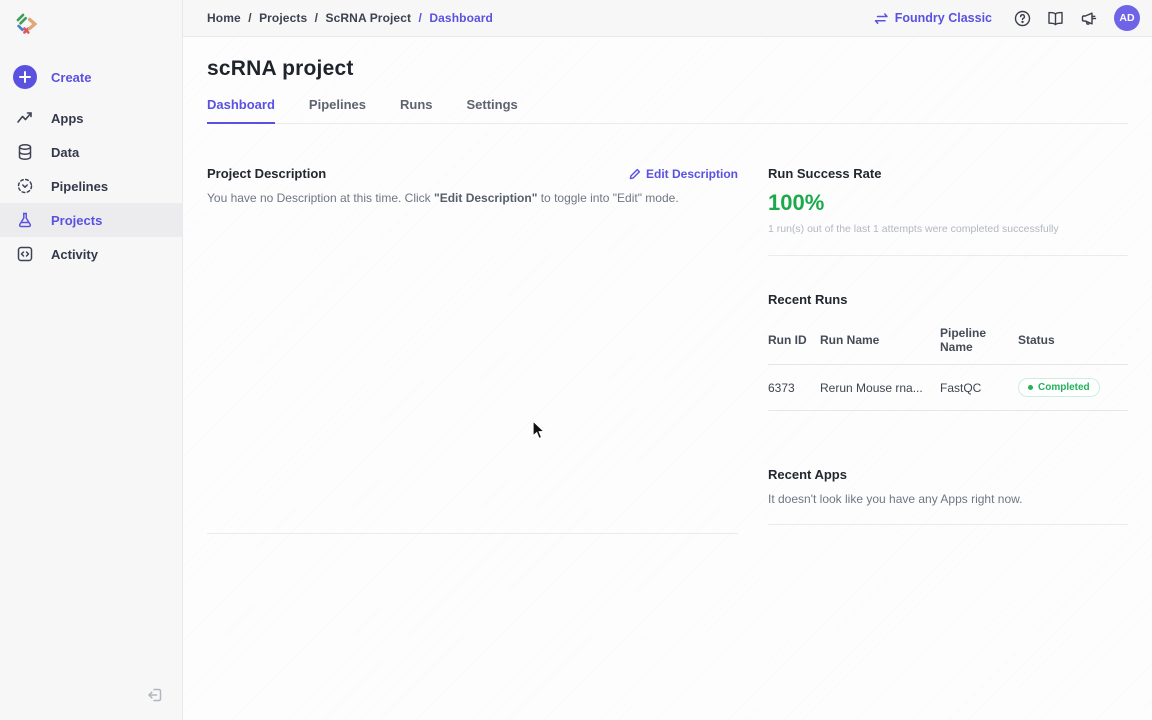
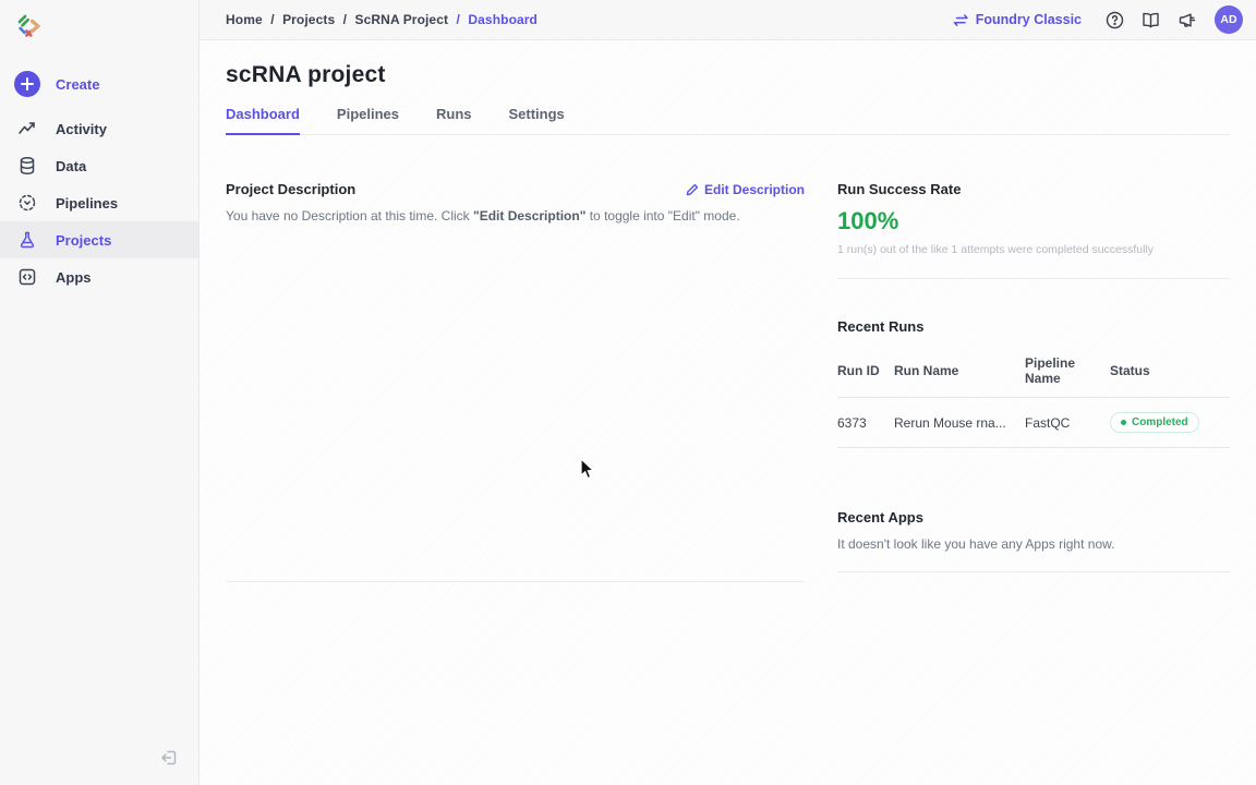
  Create
- Apps
+ Activity
  Data
  Pipelines
  Projects
- Activity
+ Apps
  Home / Projects / ScRNA Project / Dashboard
  Foundry Classic
  AD
  scRNA project
  Dashboard
  Pipelines
  Runs
  Settings
  Project Description
  Edit Description
  You have no Description at this time. Click "Edit Description" to toggle into "Edit" mode.
  Run Success Rate
  100%
- 1 run(s) out of the last 1 attempts were completed successfully
+ 1 run(s) out of the like 1 attempts were completed successfully
  Recent Runs
  Run ID	Run Name	Pipeline Name	Status
  6373	Rerun Mouse rna...	FastQC	Completed
  Recent Apps
  It doesn't look like you have any Apps right now.
